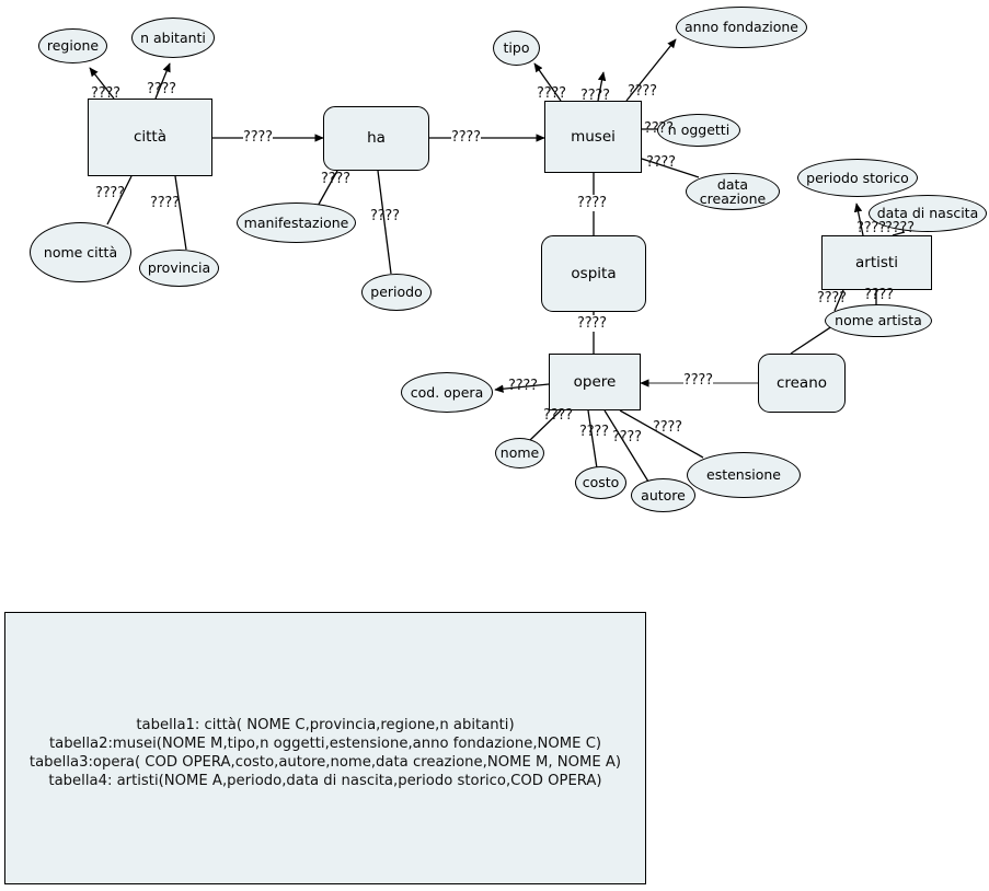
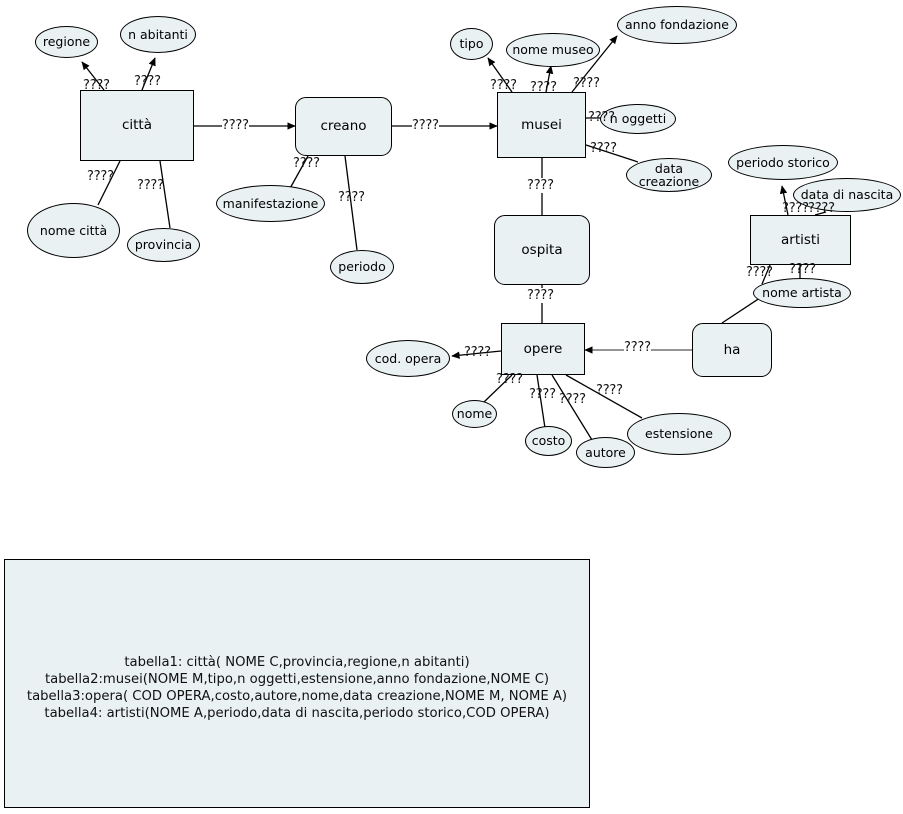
  città
  musei
  opere
  artisti
- ha
+ creano
  ospita
- creano
+ ha
  regione
  n abitanti
  nome città
  provincia
  manifestazione
  periodo
  tipo
+ nome museo
  anno fondazione
  n oggetti
  data creazione
  cod. opera
  nome
  costo
  autore
  estensione
  periodo storico
  data di nascita
  nome artista
  ????
  ????
  ????
  ????
  ????
  ????
  ????
  ????
  ????
  ????
  ????
  ????
  ????
  ????
  ????
  ????
  ????
  ????
  ????
  ????
  ????
  ????
  ????
  ????
  ????
  tabella1: città( NOME C,provincia,regione,n abitanti)
  tabella2:musei(NOME M,tipo,n oggetti,estensione,anno fondazione,NOME C)
  tabella3:opera( COD OPERA,costo,autore,nome,data creazione,NOME M, NOME A)
  tabella4: artisti(NOME A,periodo,data di nascita,periodo storico,COD OPERA)
